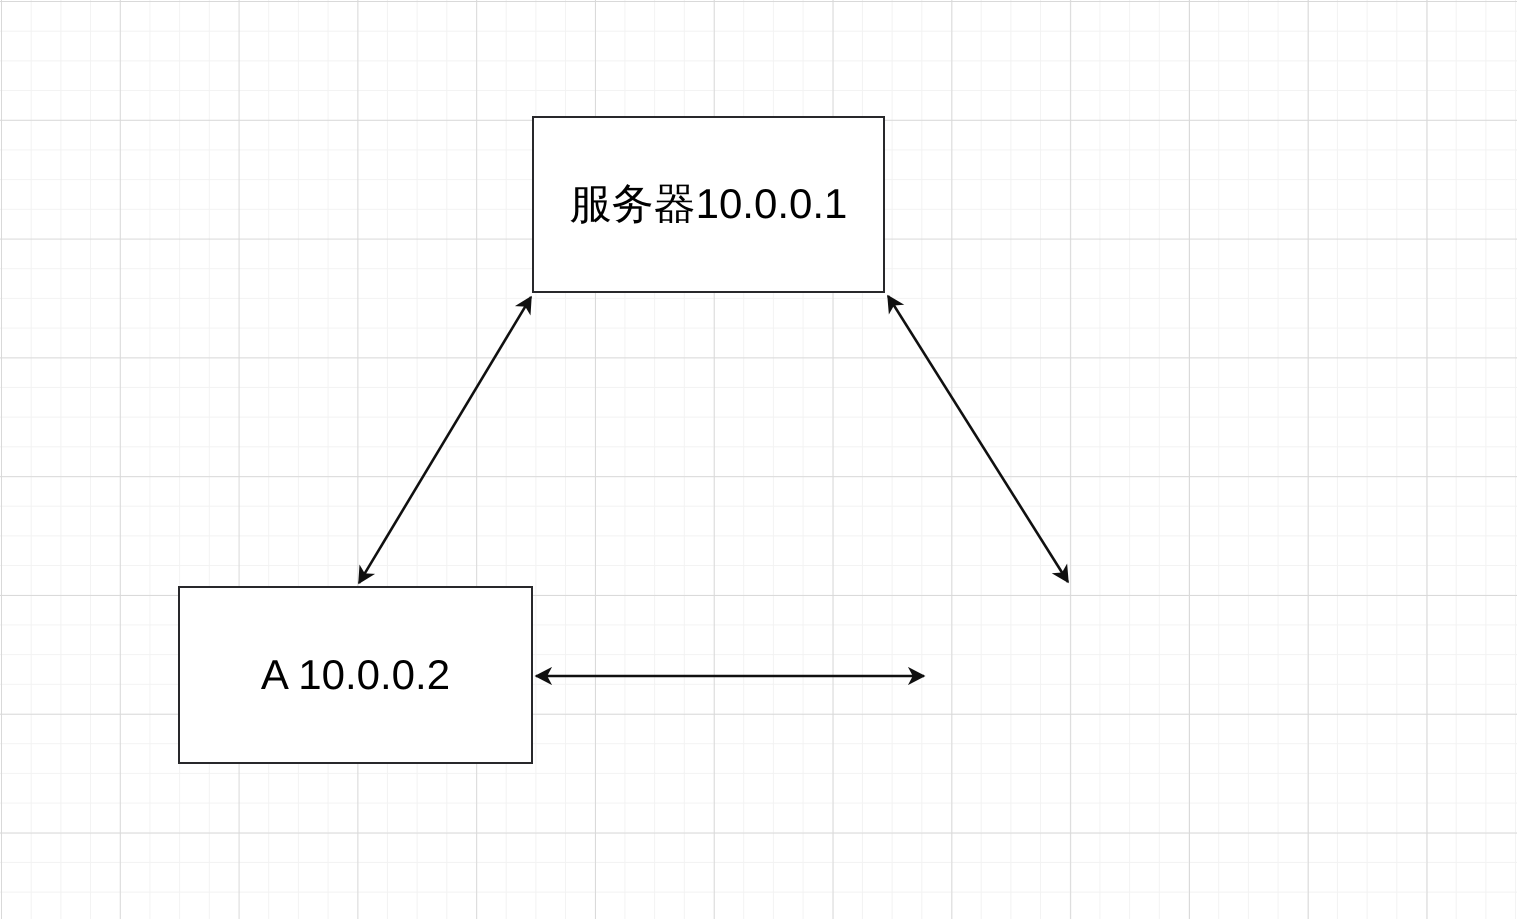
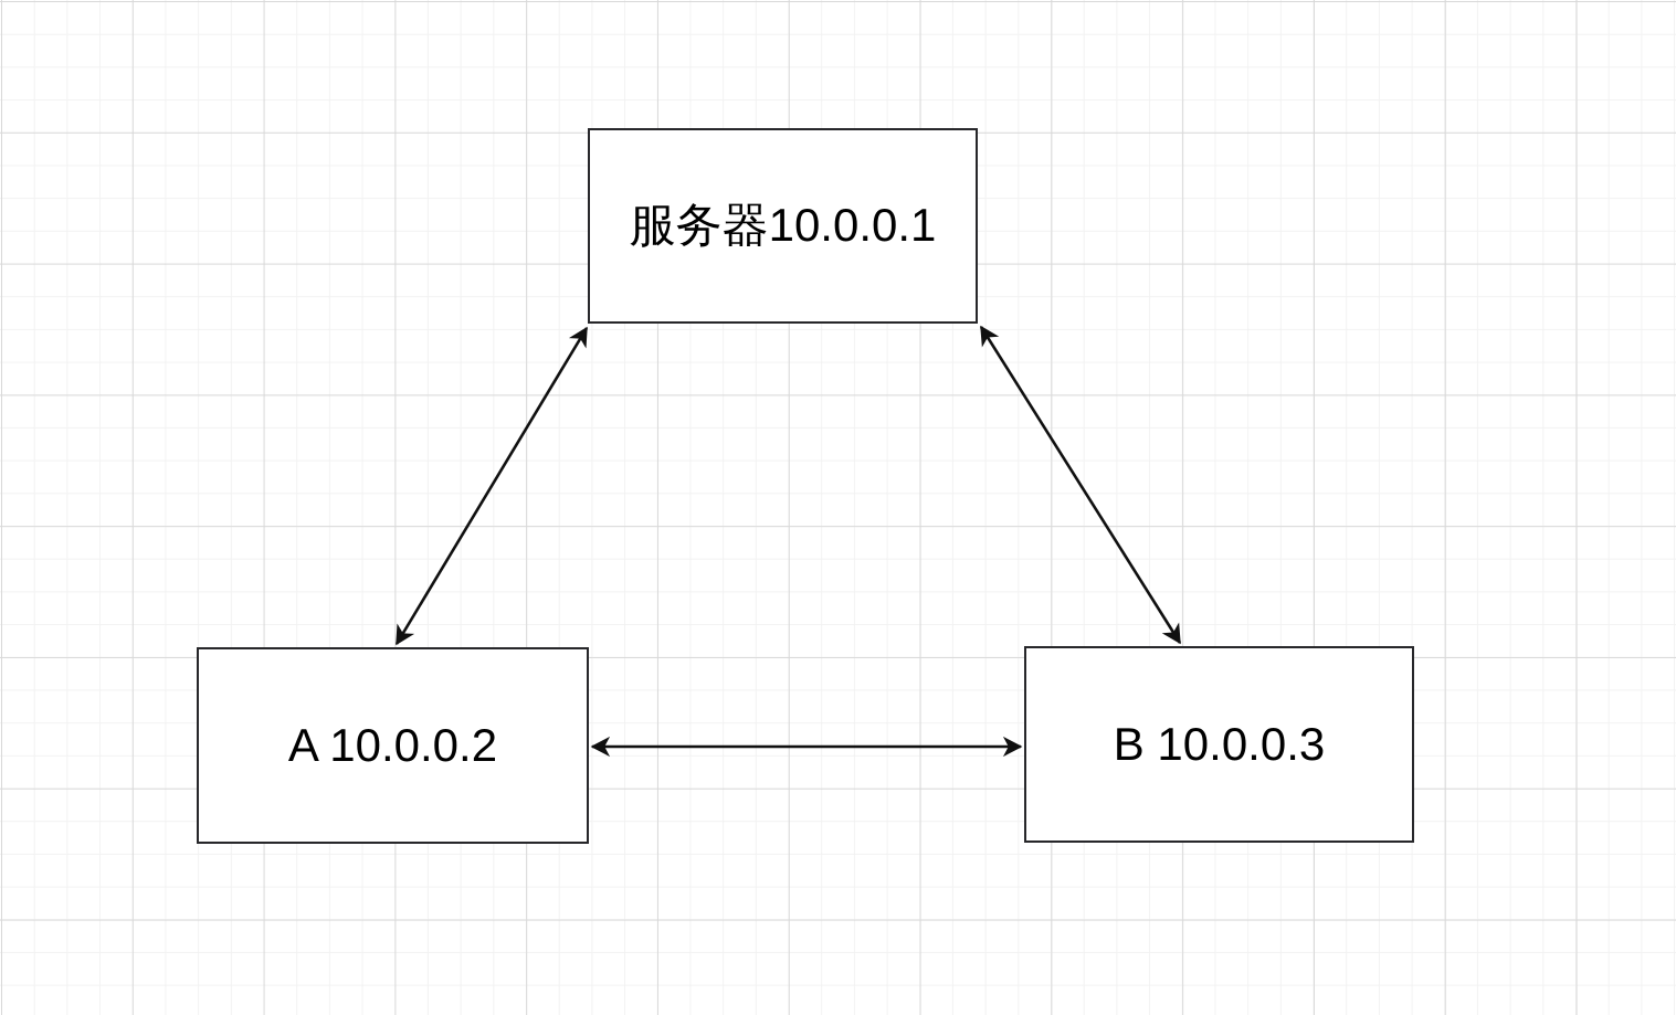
  服务器10.0.0.1
  A 10.0.0.2
+ B 10.0.0.3
